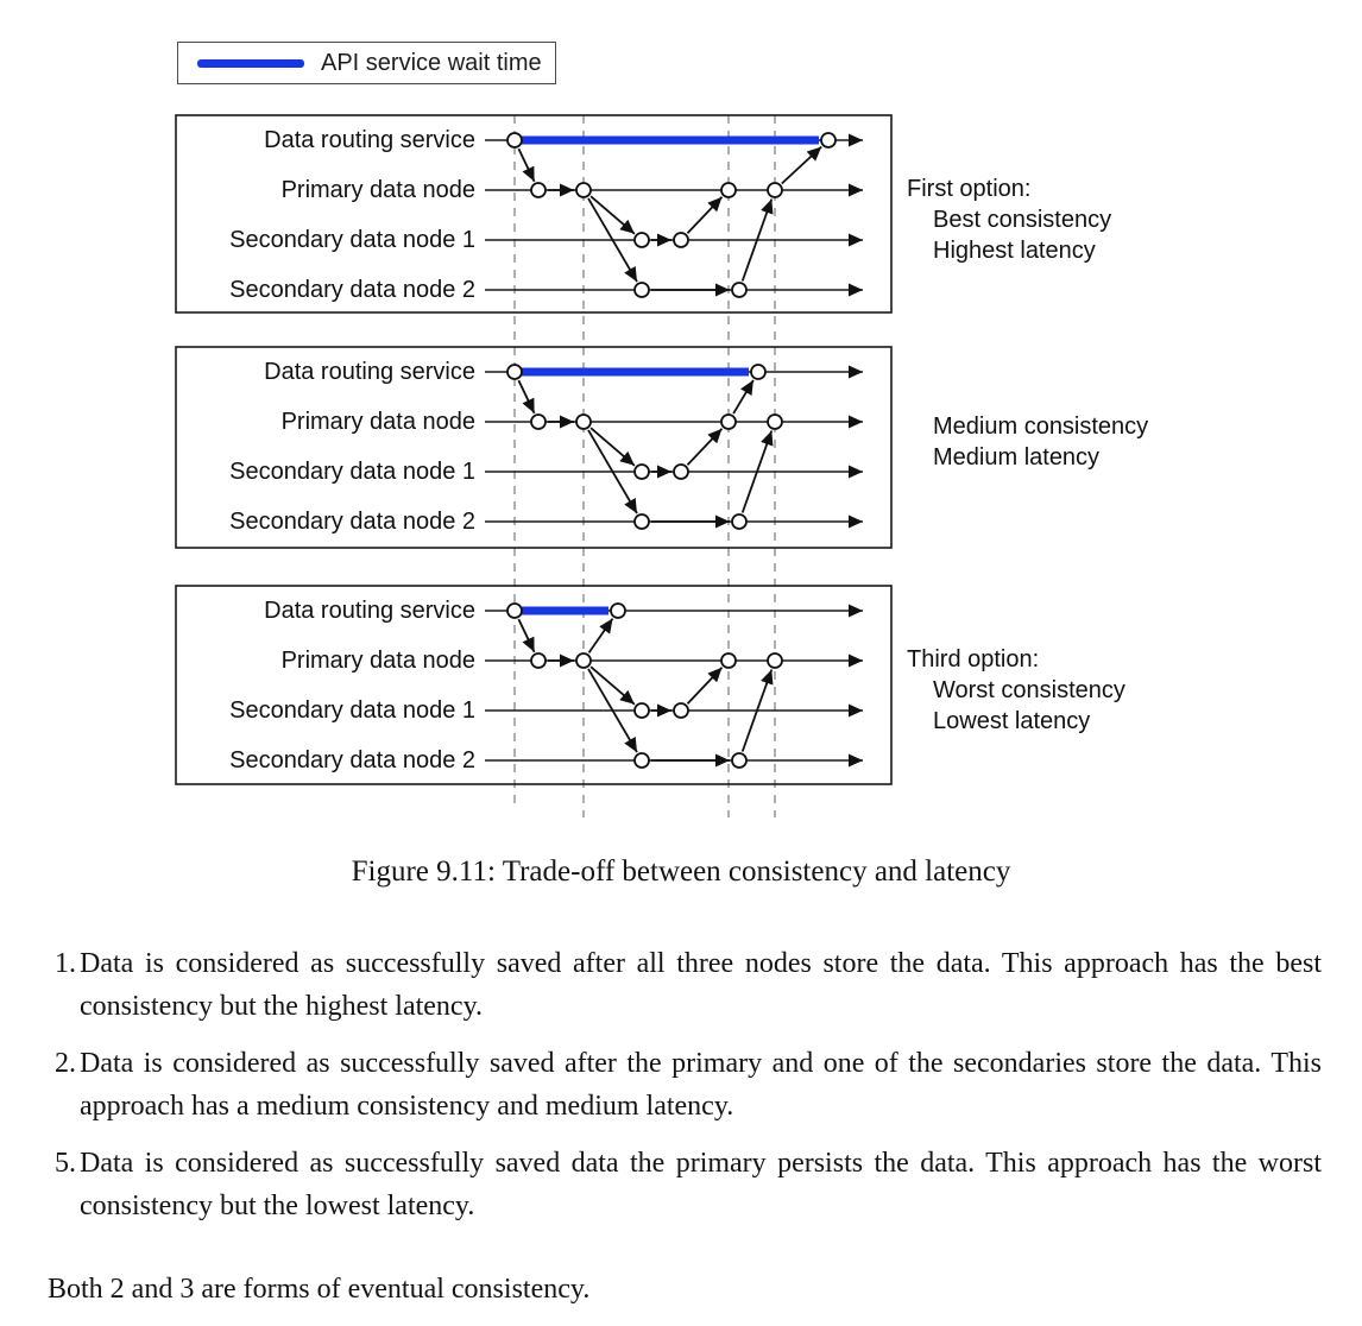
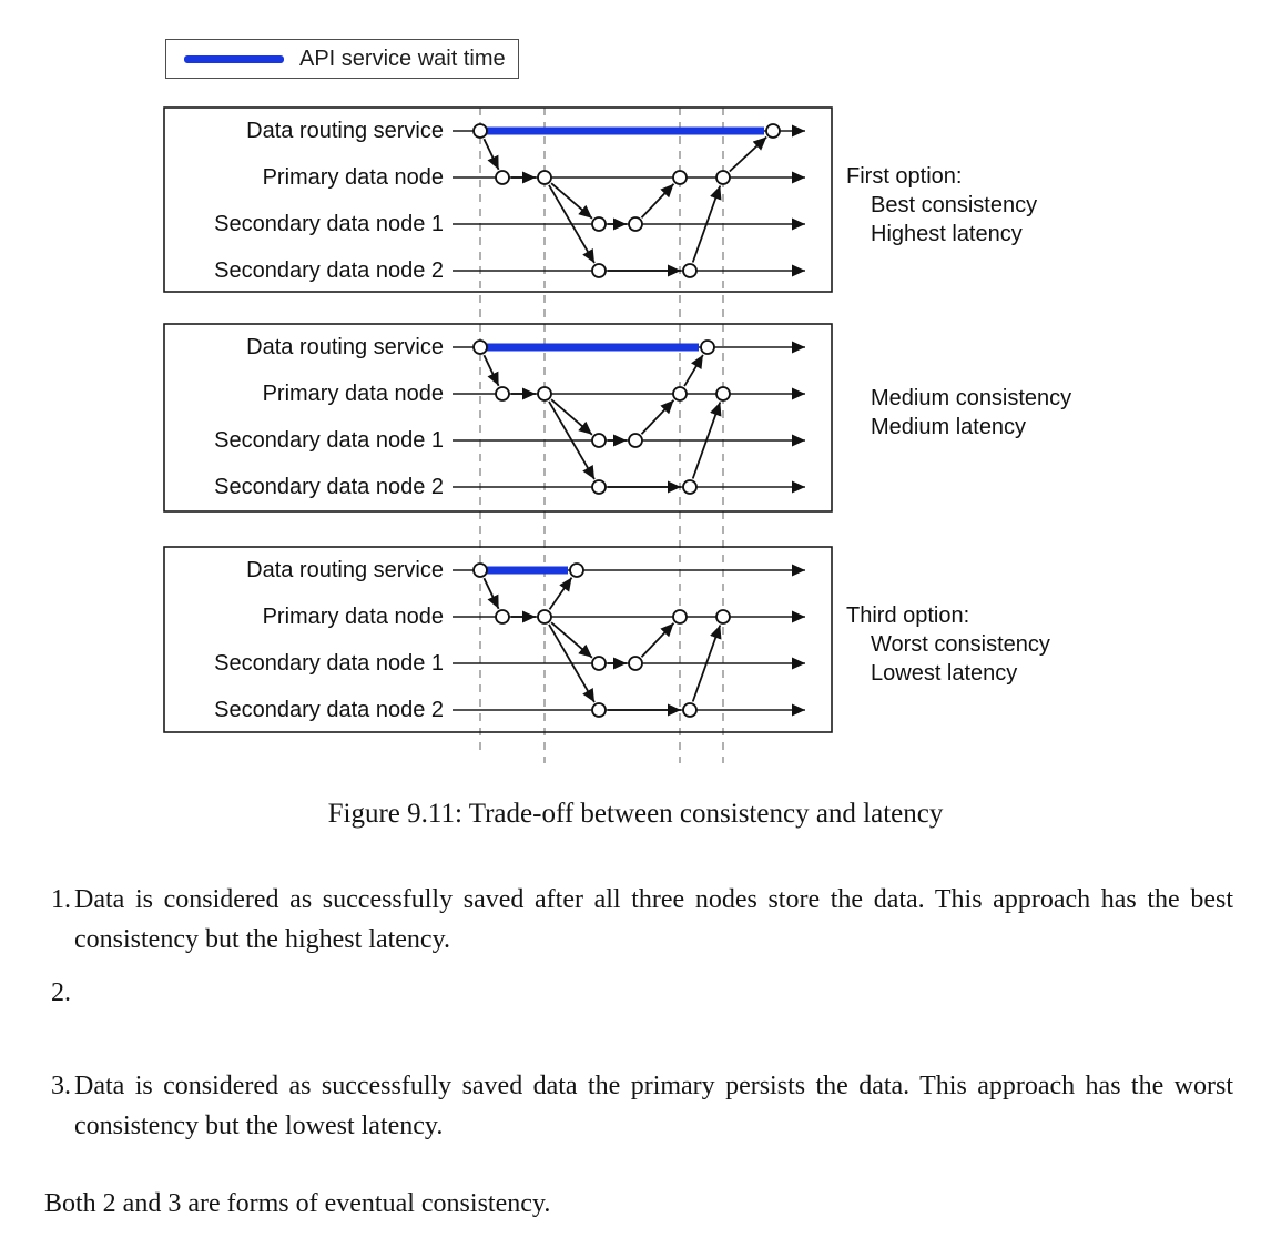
  API service wait time
  Data routing service
  Primary data node
  Secondary data node 1
  Secondary data node 2
  Data routing service
  Primary data node
  Secondary data node 1
  Secondary data node 2
  Data routing service
  Primary data node
  Secondary data node 1
  Secondary data node 2
  First option:
  Best consistency
  Highest latency
  Medium consistency
  Medium latency
  Third option:
  Worst consistency
  Lowest latency
  Figure 9.11: Trade-off between consistency and latency
  1.
  Data is considered as successfully saved after all three nodes store the data. This approach has the best consistency but the highest latency.
  2.
- Data is considered as successfully saved after the primary and one of the secondaries store the data. This approach has a medium consistency and medium latency.
- 5.
+ 3.
  Data is considered as successfully saved data the primary persists the data. This approach has the worst consistency but the lowest latency.
  Both 2 and 3 are forms of eventual consistency.
